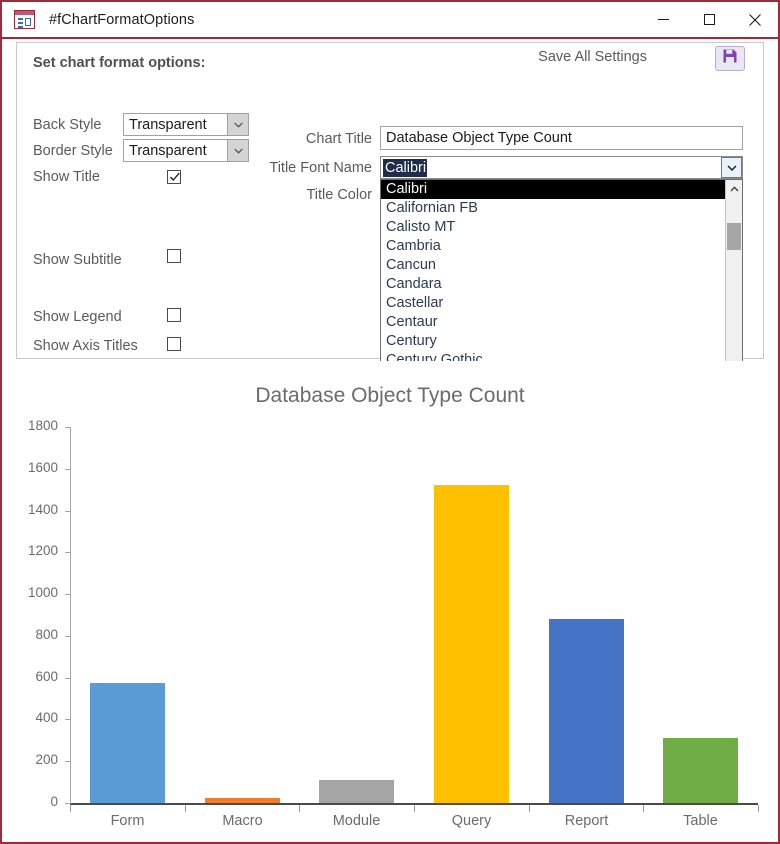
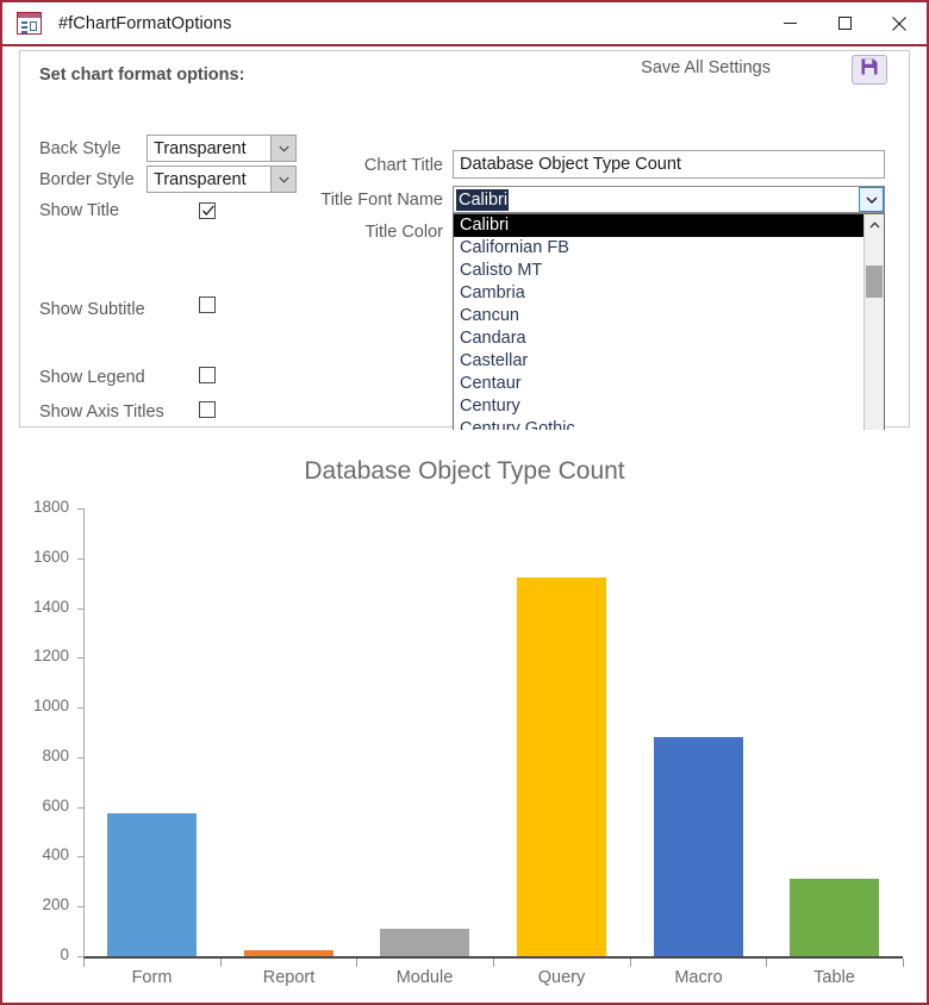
  #fChartFormatOptions
  Set chart format options:
  Back Style
  Transparent
  Border Style
  Transparent
  Show Title
  Show Subtitle
  Show Legend
  Show Axis Titles
  Save All Settings
  Chart Title
  Database Object Type Count
  Title Font Name
  Title Color
  Calibri
  Calibri
  Californian FB
  Calisto MT
  Cambria
  Cancun
  Candara
  Castellar
  Centaur
  Century
  Century Gothic
  Database Object Type Count
  0
  200
  400
  600
  800
  1000
  1200
  1400
  1600
  1800
  Form
- Macro
+ Report
  Module
  Query
- Report
+ Macro
  Table
